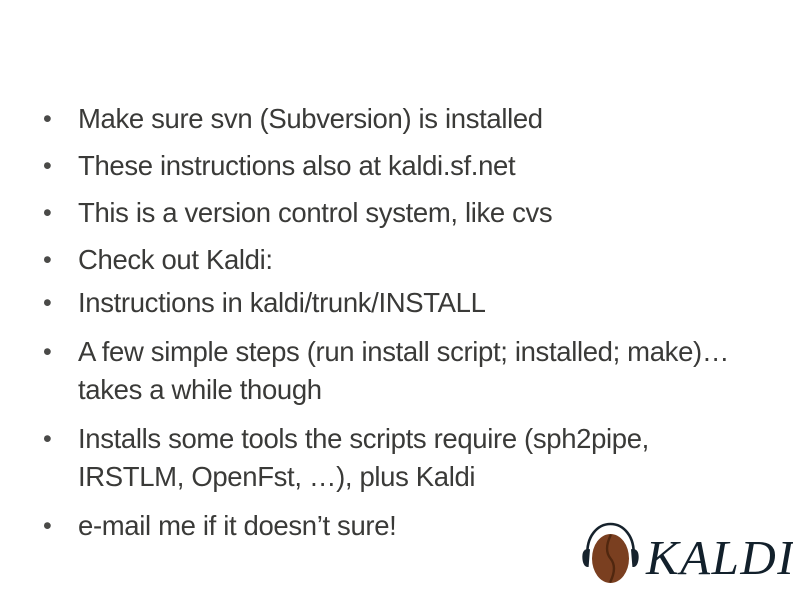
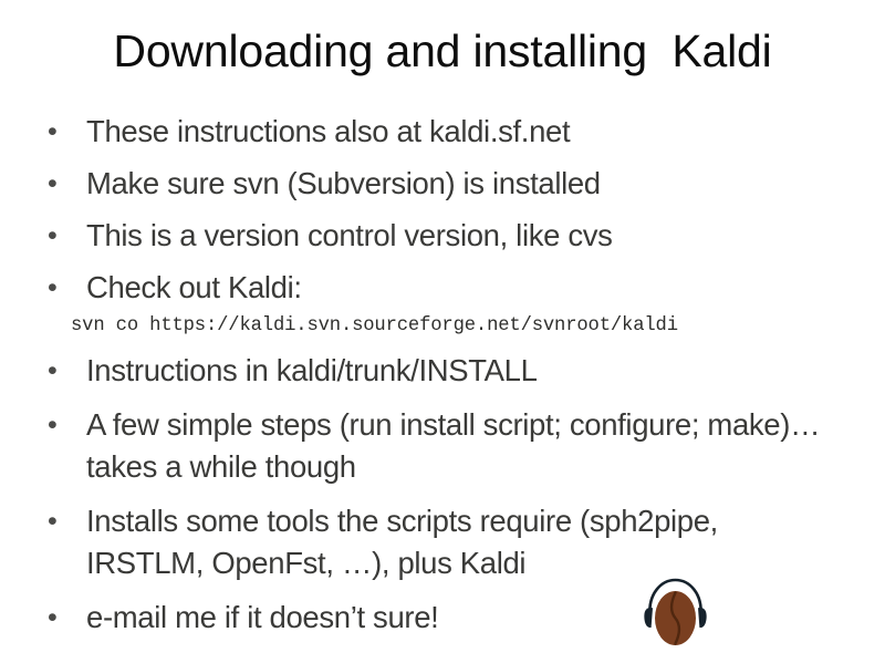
+ Downloading and installing Kaldi
  •
- Make sure svn (Subversion) is installed
+ These instructions also at kaldi.sf.net
  •
- These instructions also at kaldi.sf.net
+ Make sure svn (Subversion) is installed
  •
- This is a version control system, like cvs
+ This is a version control version, like cvs
  •
  Check out Kaldi:
+ svn co https://kaldi.svn.sourceforge.net/svnroot/kaldi
  •
  Instructions in kaldi/trunk/INSTALL
  •
- A few simple steps (run install script; installed; make)… takes a while though
+ A few simple steps (run install script; configure; make)… takes a while though
  •
  Installs some tools the scripts require (sph2pipe, IRSTLM, OpenFst, …), plus Kaldi
  •
  e-mail me if it doesn’t sure!
- KALDI
